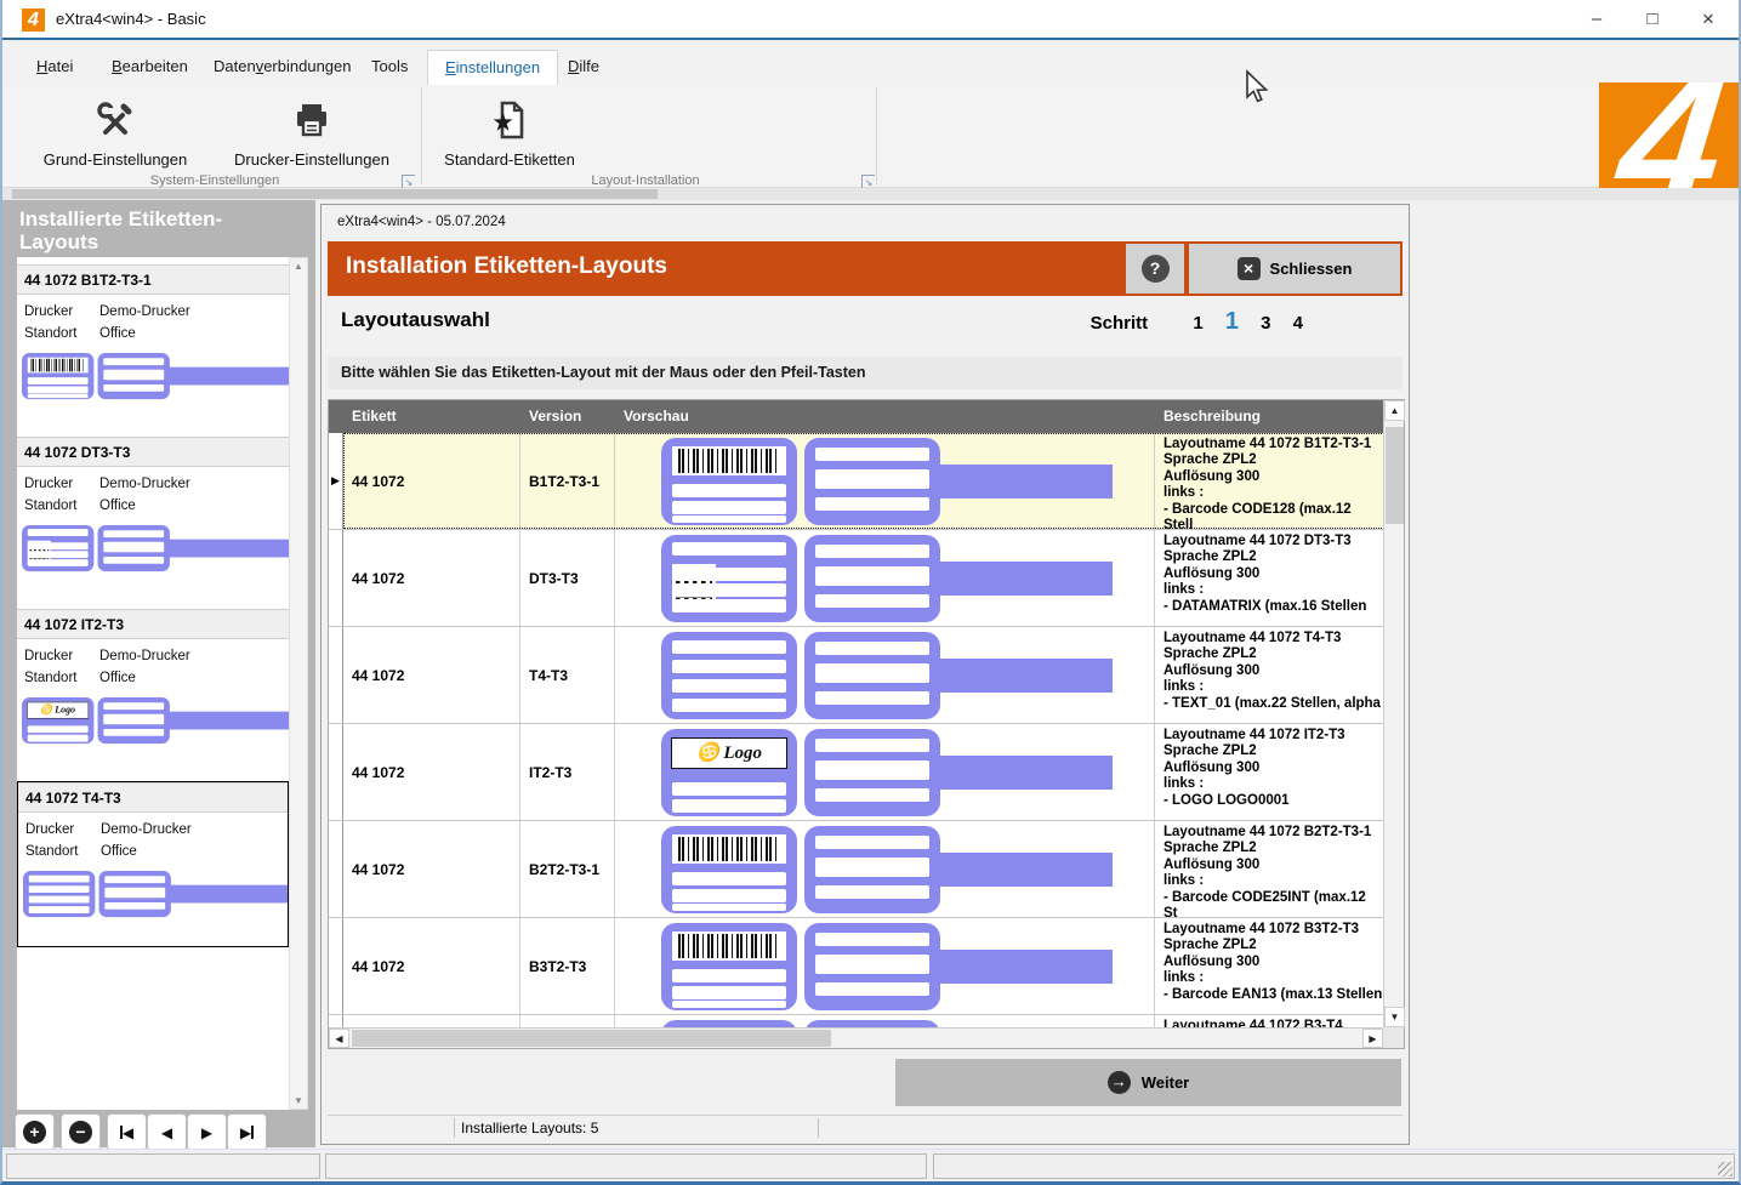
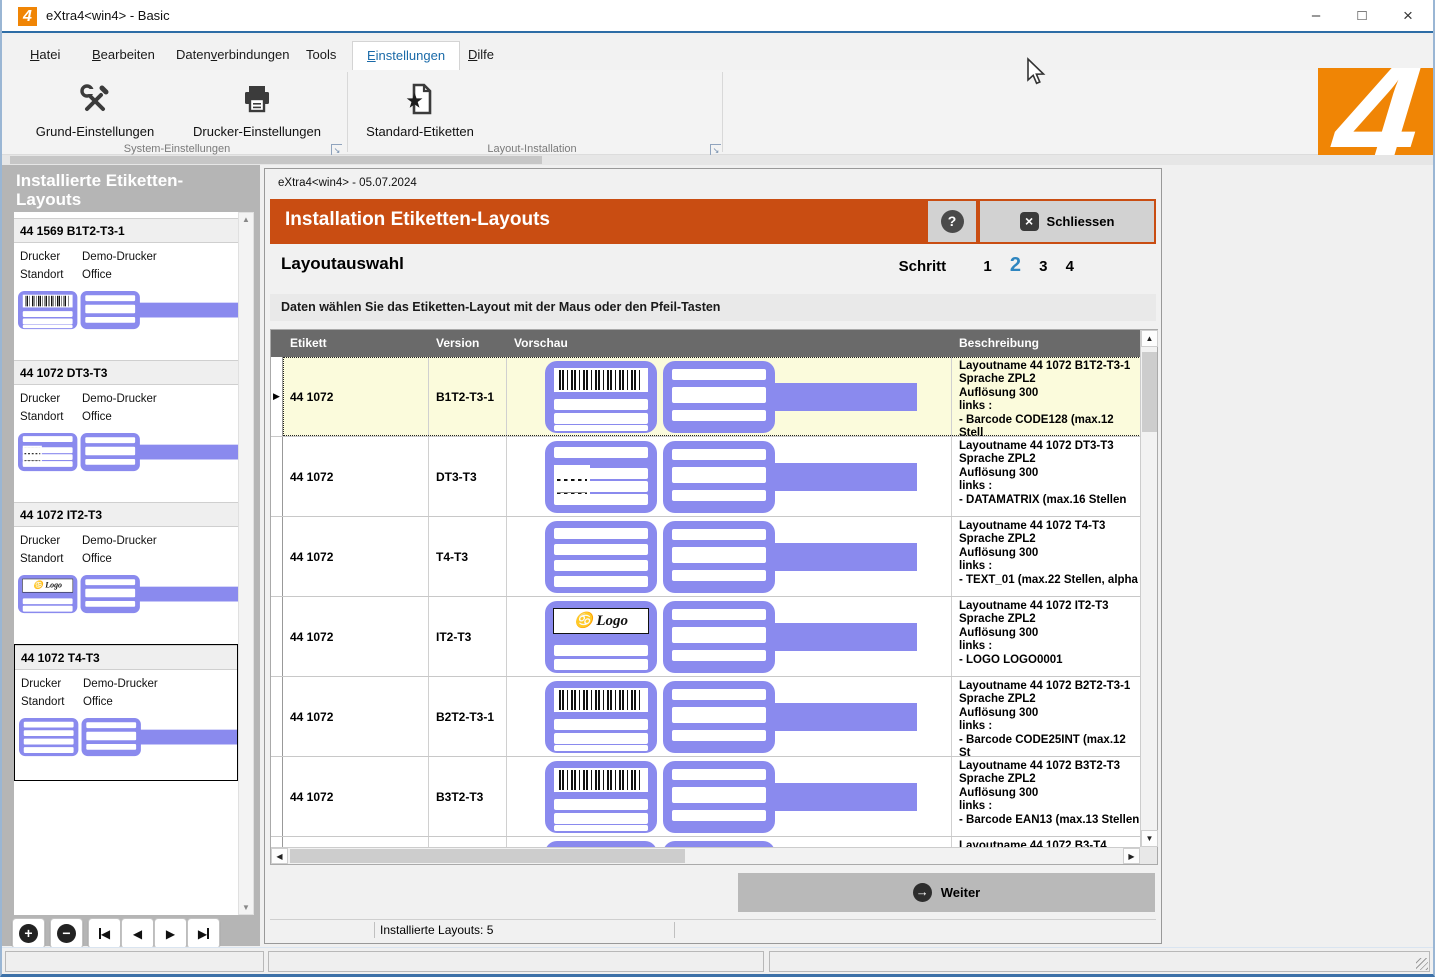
  4
  eXtra4<win4> - Basic
  –
  □
  ×
  Hatei
  Bearbeiten
  Datenverbindungen
  Tools
  Einstellungen
  Dilfe
  Grund-Einstellungen
  Drucker-Einstellungen
  Standard-Etiketten
  System-Einstellungen
  ↘
  Layout-Installation
  ↘
  Installierte Etiketten-Layouts
- 44 1072 B1T2-T3-1
+ 44 1569 B1T2-T3-1
  Drucker Demo-Drucker
  Standort Office
  44 1072 DT3-T3
  Drucker Demo-Drucker
  Standort Office
  44 1072 IT2-T3
  Drucker Demo-Drucker
  Standort Office
  ♋ Logo
  44 1072 T4-T3
  Drucker Demo-Drucker
  Standort Office
  ▲
  ▼
  +
  −
  ◀
  ◀
  ▶
  ▶
  eXtra4<win4> - 05.07.2024
  Installation Etiketten-Layouts
  ?
  ×
  Schliessen
  Layoutauswahl
- Schritt 1 1 3 4
+ Schritt 1 2 3 4
- Bitte wählen Sie das Etiketten-Layout mit der Maus oder den Pfeil-Tasten
+ Daten wählen Sie das Etiketten-Layout mit der Maus oder den Pfeil-Tasten
  Etikett
  Version
  Vorschau
  Beschreibung
  ▶
  44 1072
  B1T2-T3-1
  Layoutname 44 1072 B1T2-T3-1
  Sprache ZPL2
  Auflösung 300
  links :
  - Barcode CODE128 (max.12 Stell
  44 1072
  DT3-T3
  Layoutname 44 1072 DT3-T3
  Sprache ZPL2
  Auflösung 300
  links :
  - DATAMATRIX (max.16 Stellen
  44 1072
  T4-T3
  Layoutname 44 1072 T4-T3
  Sprache ZPL2
  Auflösung 300
  links :
  - TEXT_01 (max.22 Stellen, alpha
  44 1072
  IT2-T3
  ♋ Logo
  Layoutname 44 1072 IT2-T3
  Sprache ZPL2
  Auflösung 300
  links :
  - LOGO LOGO0001
  44 1072
  B2T2-T3-1
  Layoutname 44 1072 B2T2-T3-1
  Sprache ZPL2
  Auflösung 300
  links :
  - Barcode CODE25INT (max.12 St
  44 1072
  B3T2-T3
  Layoutname 44 1072 B3T2-T3
  Sprache ZPL2
  Auflösung 300
  links :
  - Barcode EAN13 (max.13 Stellen
  Layoutname 44 1072 B3-T4
  ▲
  ▼
  ◀
  ▶
  →
  Weiter
  Installierte Layouts: 5
